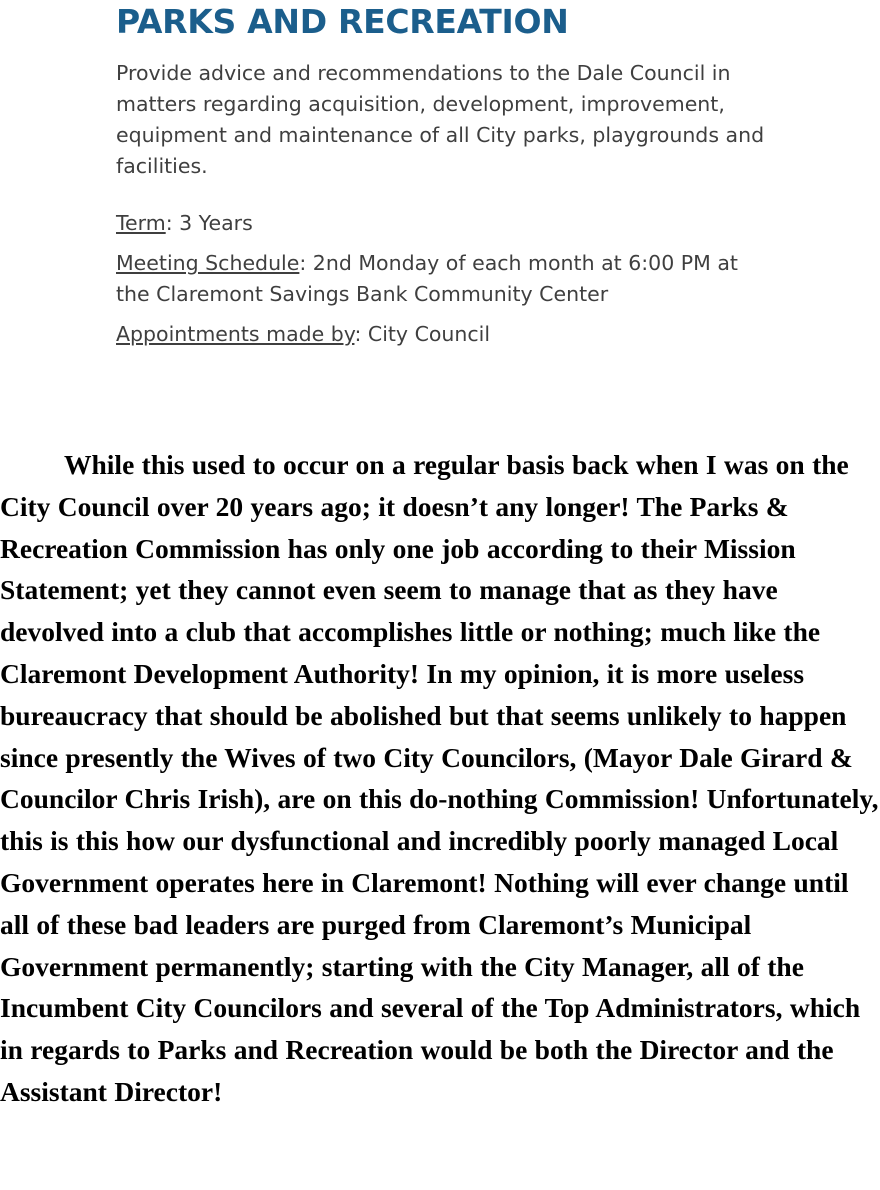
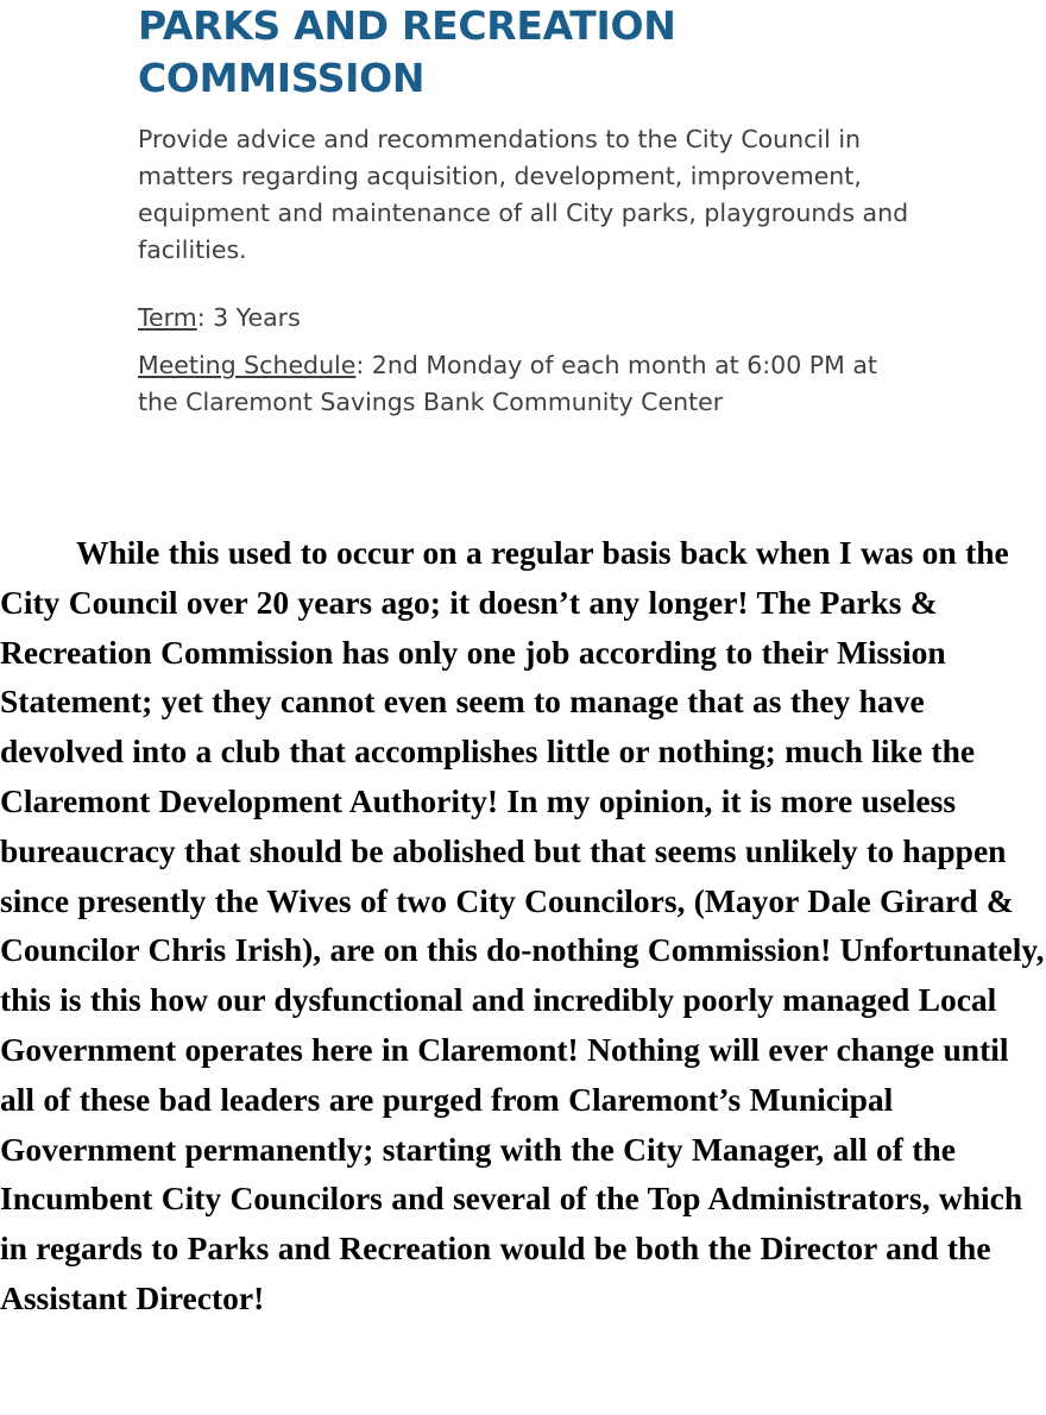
  PARKS AND RECREATION
+ COMMISSION
- Provide advice and recommendations to the Dale Council in matters regarding acquisition, development, improvement, equipment and maintenance of all City parks, playgrounds and facilities.
+ Provide advice and recommendations to the City Council in matters regarding acquisition, development, improvement, equipment and maintenance of all City parks, playgrounds and facilities.
  Term: 3 Years
  Meeting Schedule: 2nd Monday of each month at 6:00 PM at the Claremont Savings Bank Community Center
- Appointments made by: City Council
  While this used to occur on a regular basis back when I was on the City Council over 20 years ago; it doesn’t any longer! The Parks & Recreation Commission has only one job according to their Mission Statement; yet they cannot even seem to manage that as they have devolved into a club that accomplishes little or nothing; much like the Claremont Development Authority! In my opinion, it is more useless bureaucracy that should be abolished but that seems unlikely to happen since presently the Wives of two City Councilors, (Mayor Dale Girard & Councilor Chris Irish), are on this do-nothing Commission! Unfortunately, this is this how our dysfunctional and incredibly poorly managed Local Government operates here in Claremont! Nothing will ever change until all of these bad leaders are purged from Claremont’s Municipal Government permanently; starting with the City Manager, all of the Incumbent City Councilors and several of the Top Administrators, which in regards to Parks and Recreation would be both the Director and the Assistant Director!
